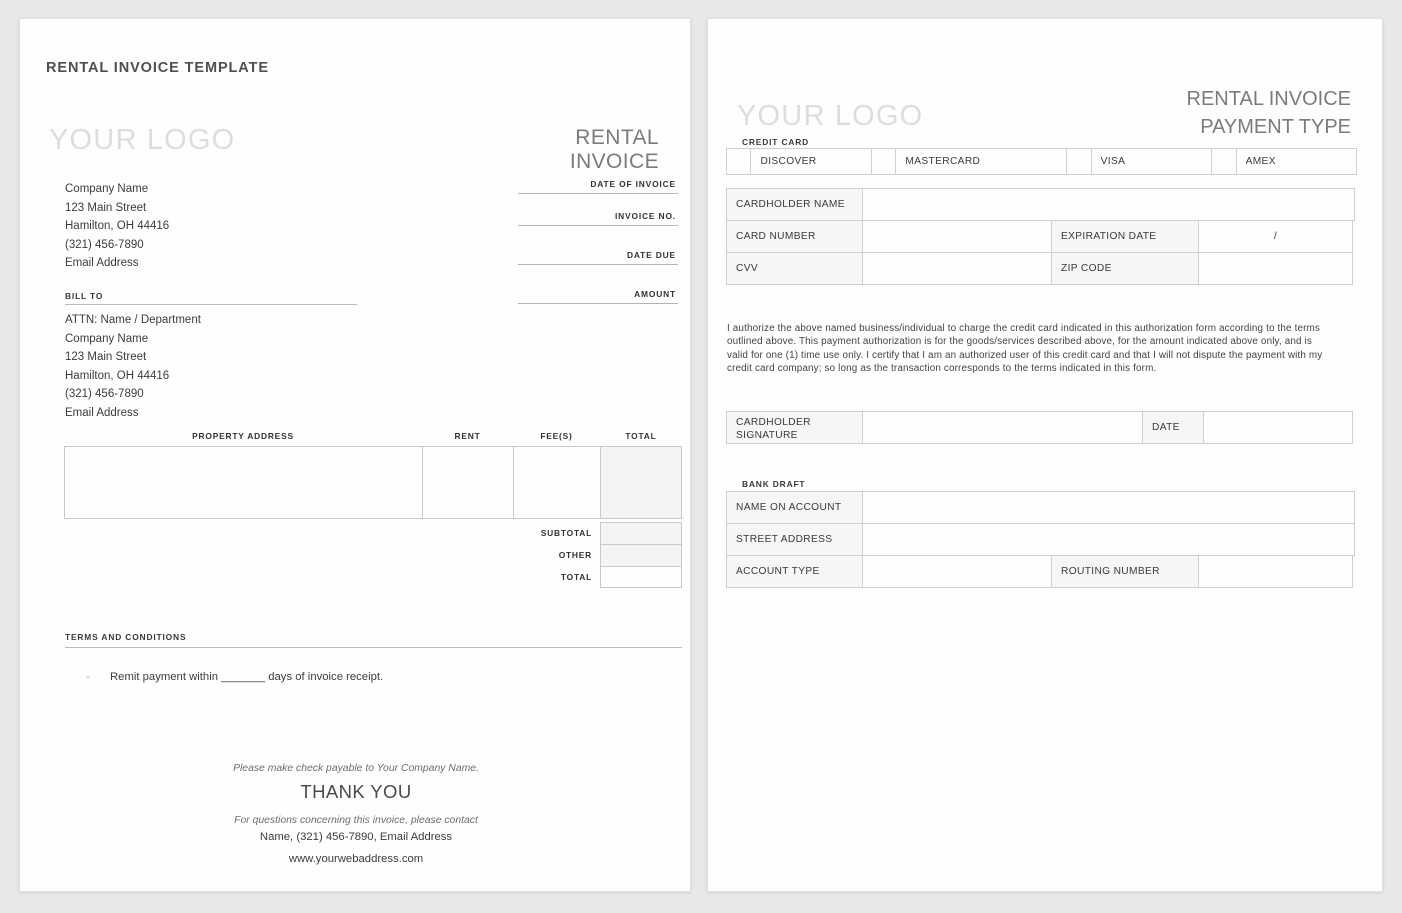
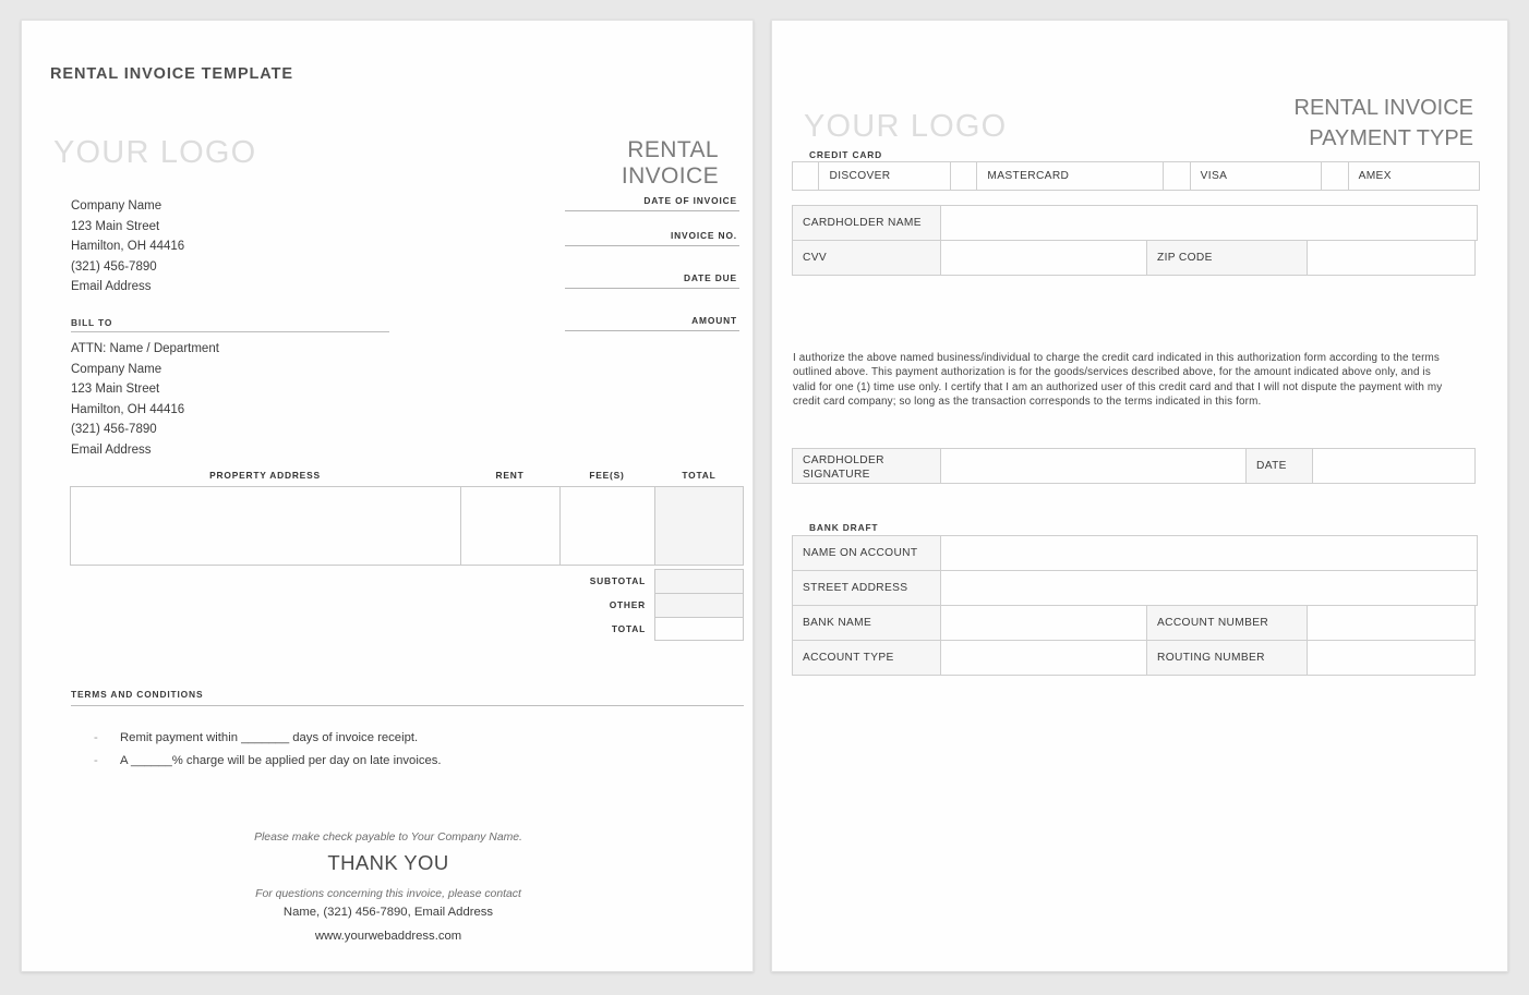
  RENTAL INVOICE TEMPLATE
  YOUR LOGO
  RENTAL INVOICE
  Company Name
  123 Main Street
  Hamilton, OH 44416
  (321) 456-7890
  Email Address
  BILL TO
  ATTN: Name / Department
  Company Name
  123 Main Street
  Hamilton, OH 44416
  (321) 456-7890
  Email Address
  DATE OF INVOICE
  INVOICE NO.
  DATE DUE
  AMOUNT
  PROPERTY ADDRESS
  RENT
  FEE(S)
  TOTAL
  SUBTOTAL
  OTHER
  TOTAL
  TERMS AND CONDITIONS
  Remit payment within _______ days of invoice receipt.
+ A ______% charge will be applied per day on late invoices.
  Please make check payable to Your Company Name.
  THANK YOU
  For questions concerning this invoice, please contact
  Name, (321) 456-7890, Email Address
  www.yourwebaddress.com
  YOUR LOGO
  RENTAL INVOICE
  PAYMENT TYPE
  CREDIT CARD
  DISCOVER
  MASTERCARD
  VISA
  AMEX
  CARDHOLDER NAME
- CARD NUMBER
- EXPIRATION DATE
- /
  CVV
  ZIP CODE
  I authorize the above named business/individual to charge the credit card indicated in this authorization form according to the terms outlined above. This payment authorization is for the goods/services described above, for the amount indicated above only, and is valid for one (1) time use only. I certify that I am an authorized user of this credit card and that I will not dispute the payment with my credit card company; so long as the transaction corresponds to the terms indicated in this form.
  CARDHOLDER
  SIGNATURE
  DATE
  BANK DRAFT
  NAME ON ACCOUNT
  STREET ADDRESS
+ BANK NAME
+ ACCOUNT NUMBER
  ACCOUNT TYPE
  ROUTING NUMBER
